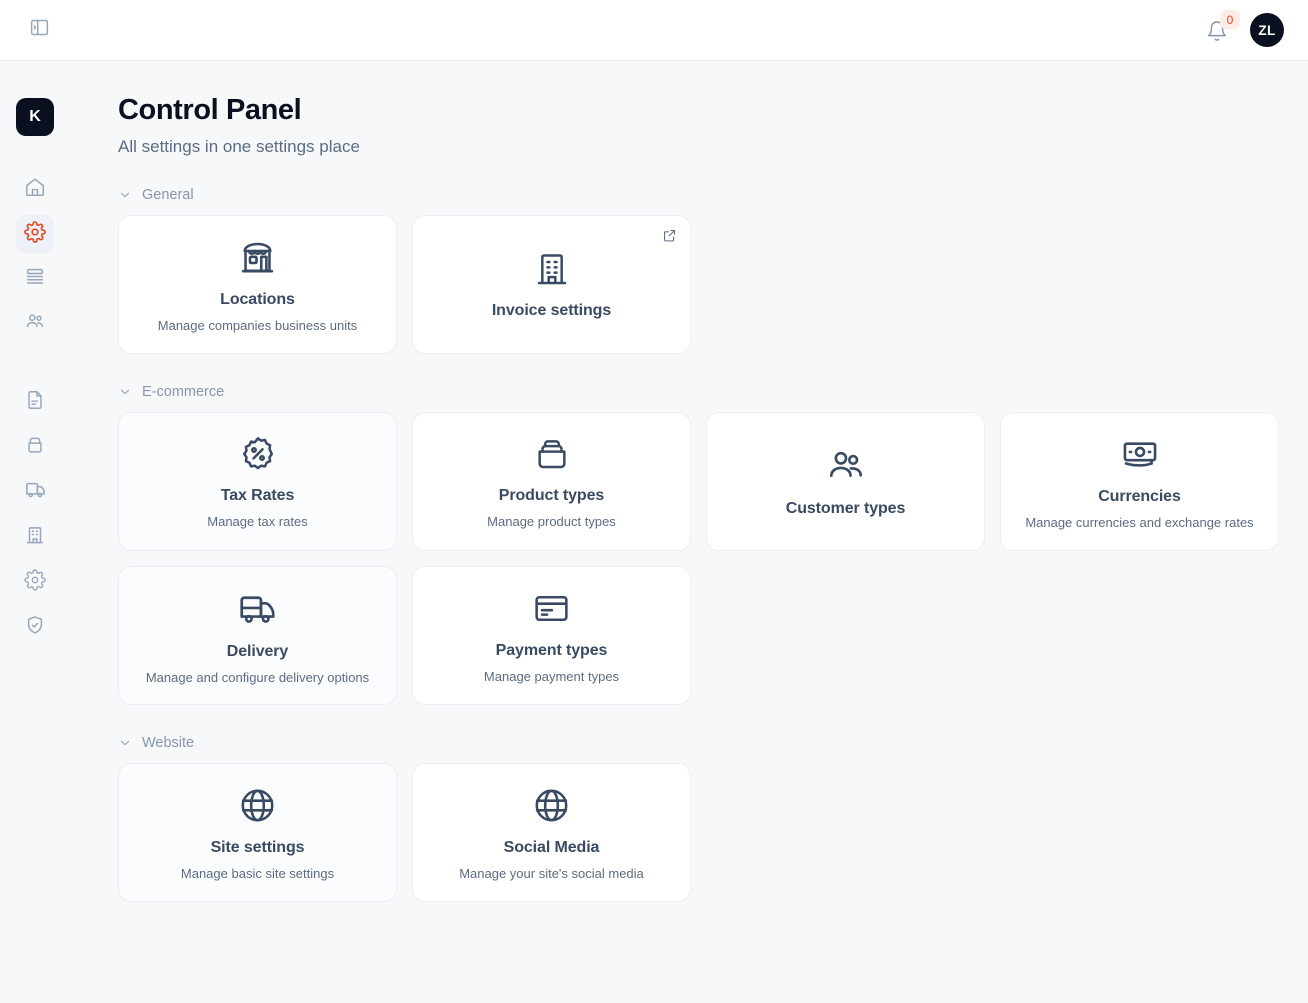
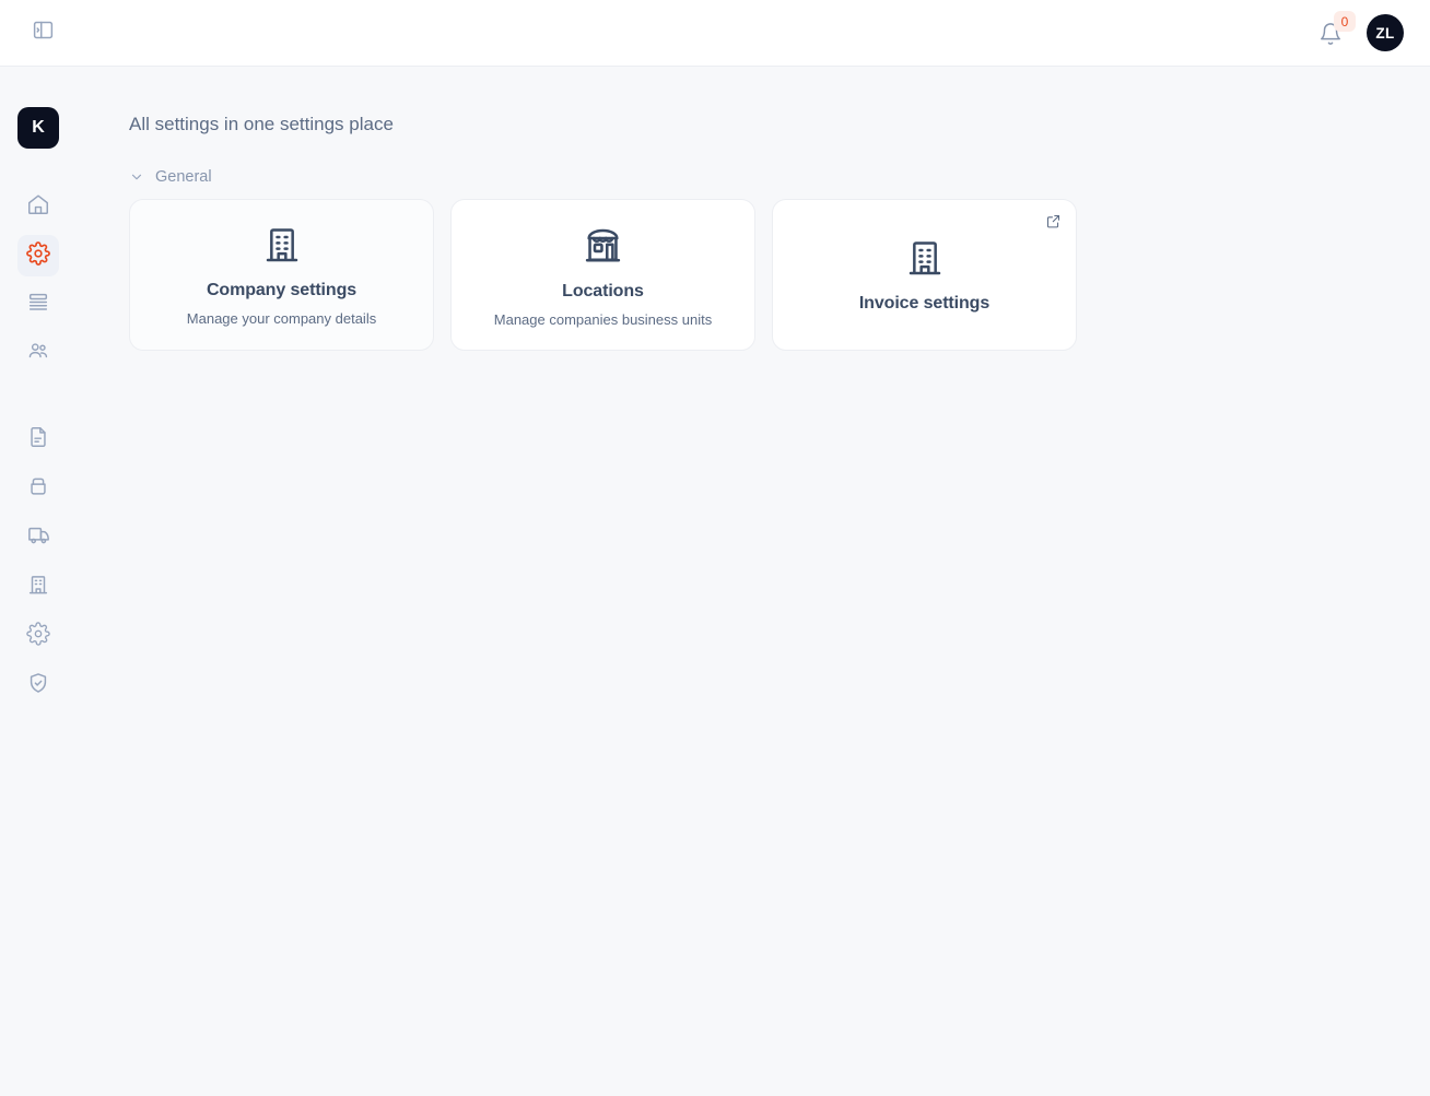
  0
  ZL
  K
- Control Panel
  All settings in one settings place
  General
+ Company settings
+ Manage your company details
  Locations
  Manage companies business units
  Invoice settings
- E-commerce
- Tax Rates
- Manage tax rates
- Product types
- Manage product types
- Customer types
- Currencies
- Manage currencies and exchange rates
- Delivery
- Manage and configure delivery options
- Payment types
- Manage payment types
- Website
- Site settings
- Manage basic site settings
- Social Media
- Manage your site's social media
